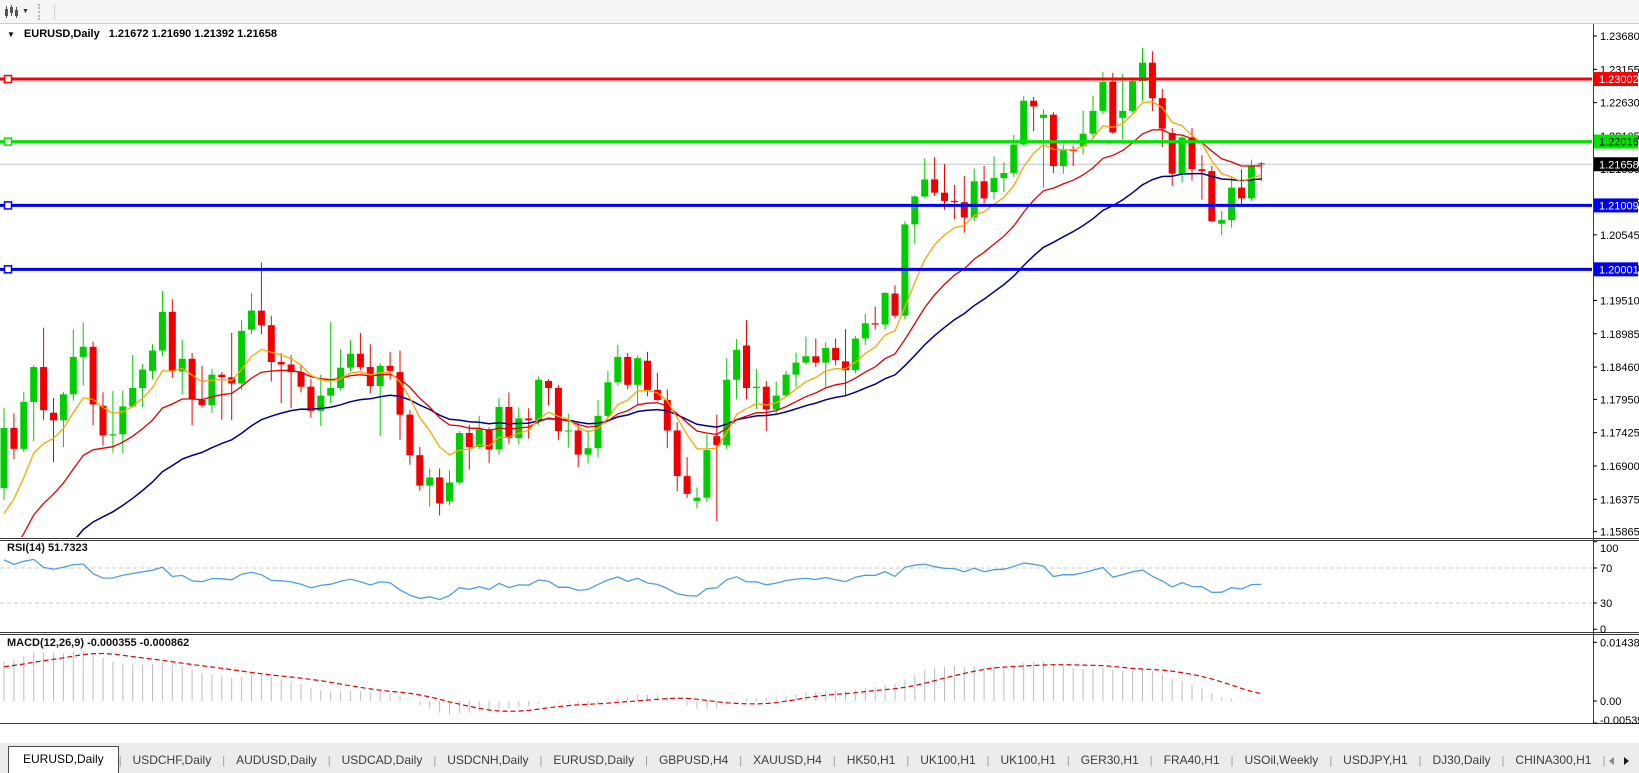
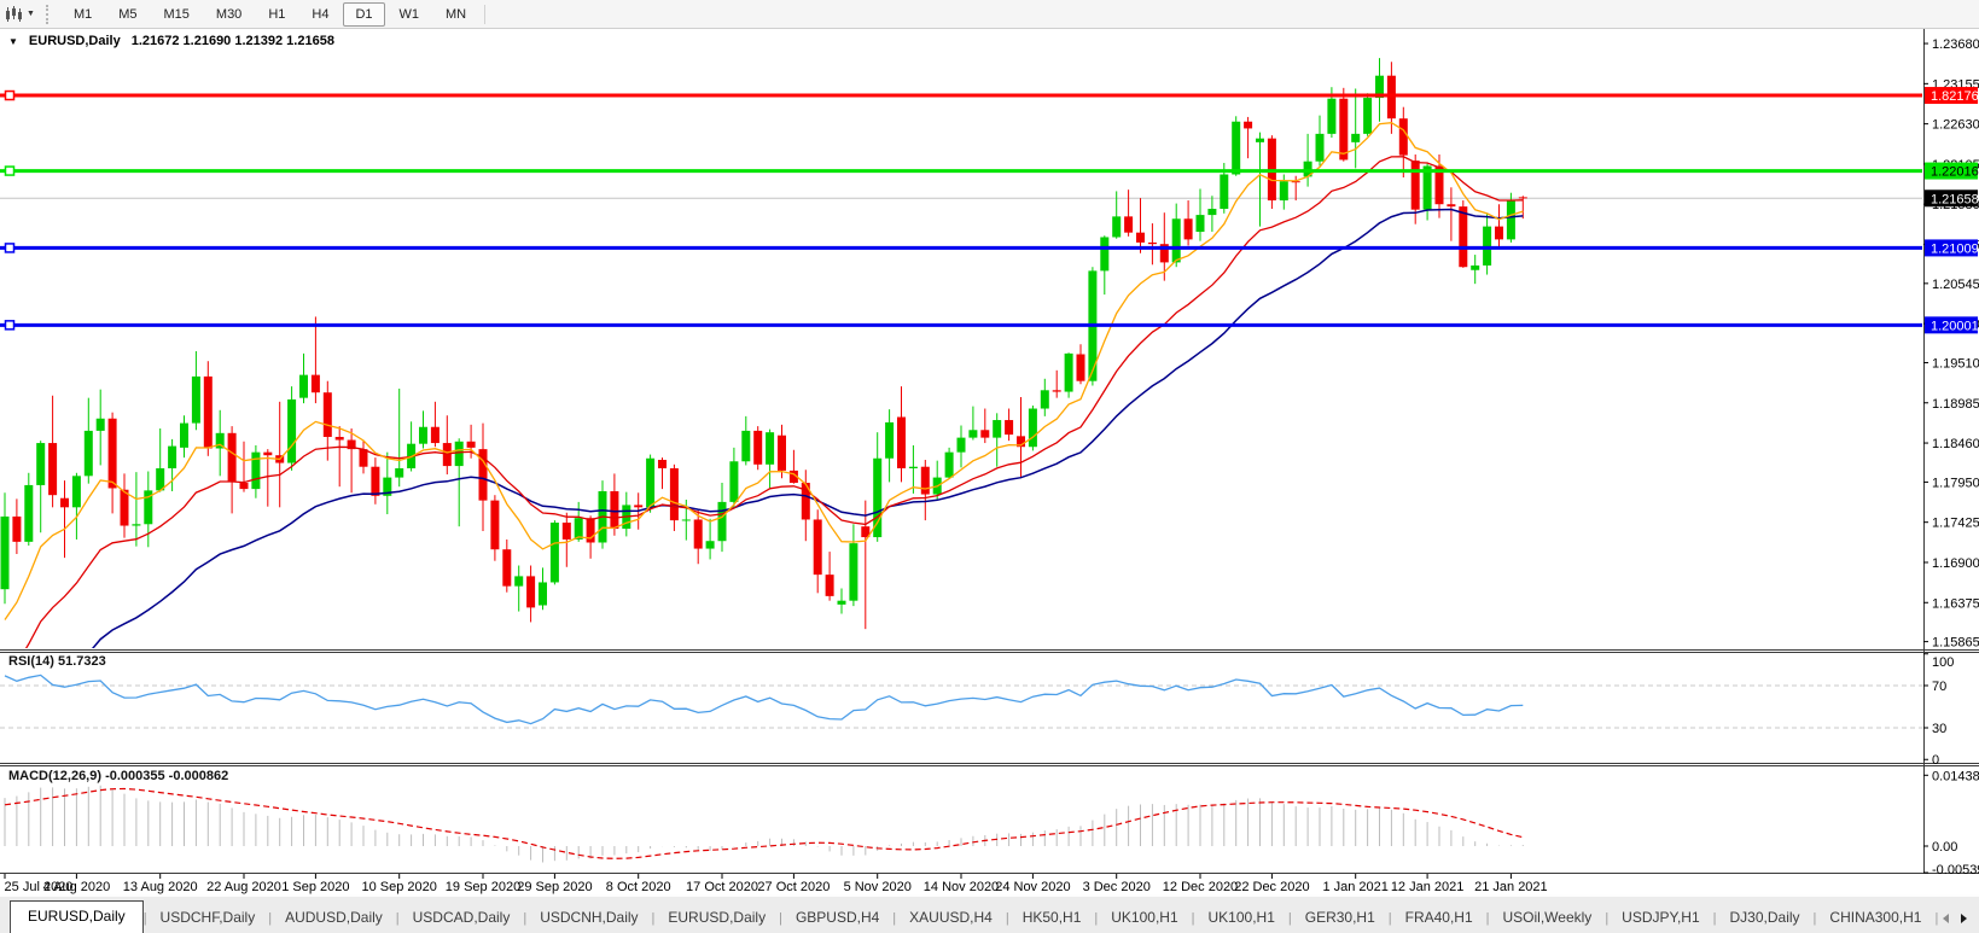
+ M1
+ M5
+ M15
+ M30
+ H1
+ H4
+ D1
+ W1
+ MN
  1.23680
  1.23155
  1.22630
  1.20545
  1.19510
  1.18985
  1.18460
  1.17950
  1.17425
  1.16900
  1.16375
  1.15865
  100
  70
  30
  0
  0.01438
  0.00
  -0.0053
- 1.23002
+ 1.82176
  1.22016
  1.21009
  1.20001
  1.21658
+ 25 Jul 2020
+ 4 Aug 2020
+ 13 Aug 2020
+ 22 Aug 2020
+ 1 Sep 2020
+ 10 Sep 2020
+ 19 Sep 2020
+ 29 Sep 2020
+ 8 Oct 2020
+ 17 Oct 2020
+ 27 Oct 2020
+ 5 Nov 2020
+ 14 Nov 2020
+ 24 Nov 2020
+ 3 Dec 2020
+ 12 Dec 2020
+ 22 Dec 2020
+ 1 Jan 2021
+ 12 Jan 2021
+ 21 Jan 2021
  ▼
  EURUSD,Daily
  1.21672 1.21690 1.21392 1.21658
  RSI(14) 51.7323
  MACD(12,26,9) -0.000355 -0.000862
  EURUSD,Daily
  |
  USDCHF,Daily
  |
  AUDUSD,Daily
  |
  USDCAD,Daily
  |
  USDCNH,Daily
  |
  EURUSD,Daily
  |
  GBPUSD,H4
  |
  XAUUSD,H4
  |
  HK50,H1
  |
  UK100,H1
  |
  UK100,H1
  |
  GER30,H1
  |
  FRA40,H1
  |
  USOil,Weekly
  |
  USDJPY,H1
  |
  DJ30,Daily
  |
  CHINA300,H1
  |
